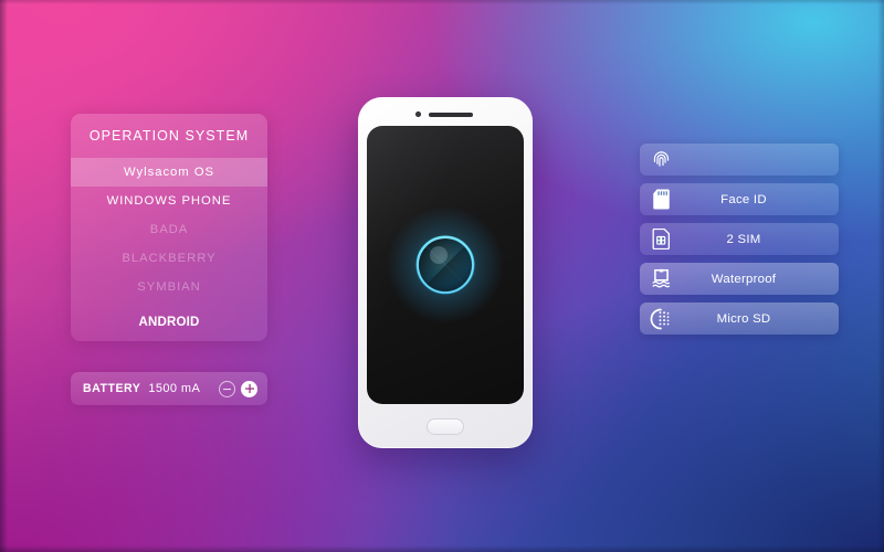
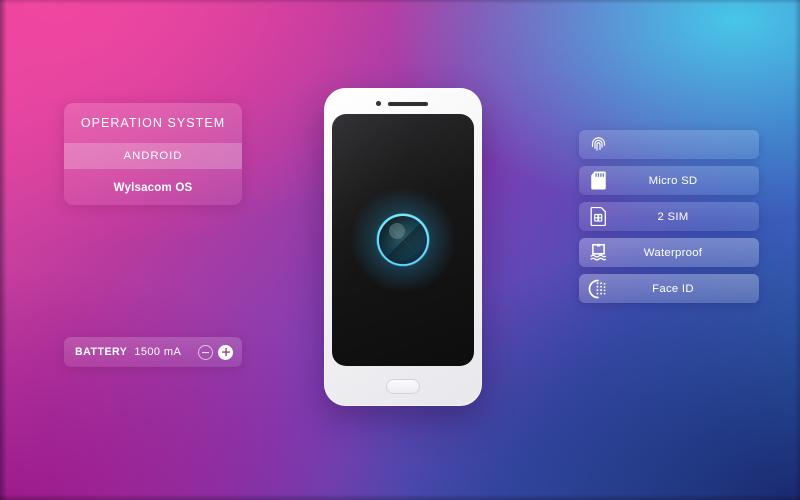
  OPERATION SYSTEM
- Wylsacom OS
+ ANDROID
- WINDOWS PHONE
- BADA
- BLACKBERRY
- SYMBIAN
- ANDROID
+ Wylsacom OS
  BATTERY
  1500 mA
- Face ID
+ Micro SD
  2 SIM
  Waterproof
- Micro SD
+ Face ID
